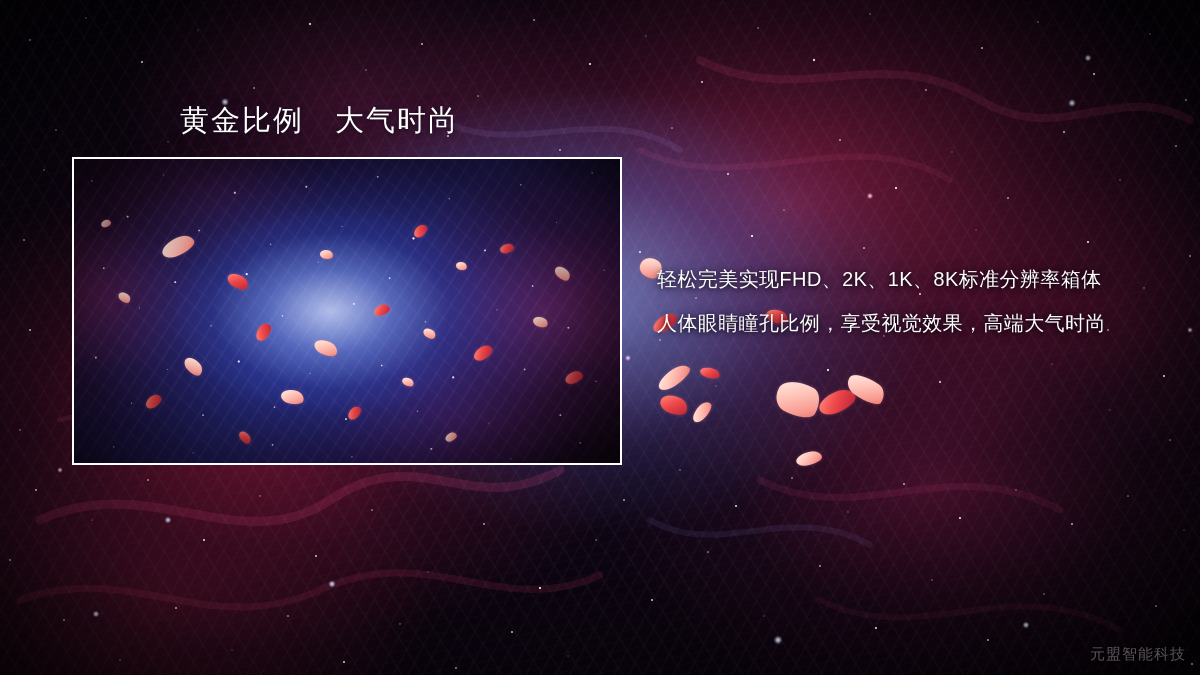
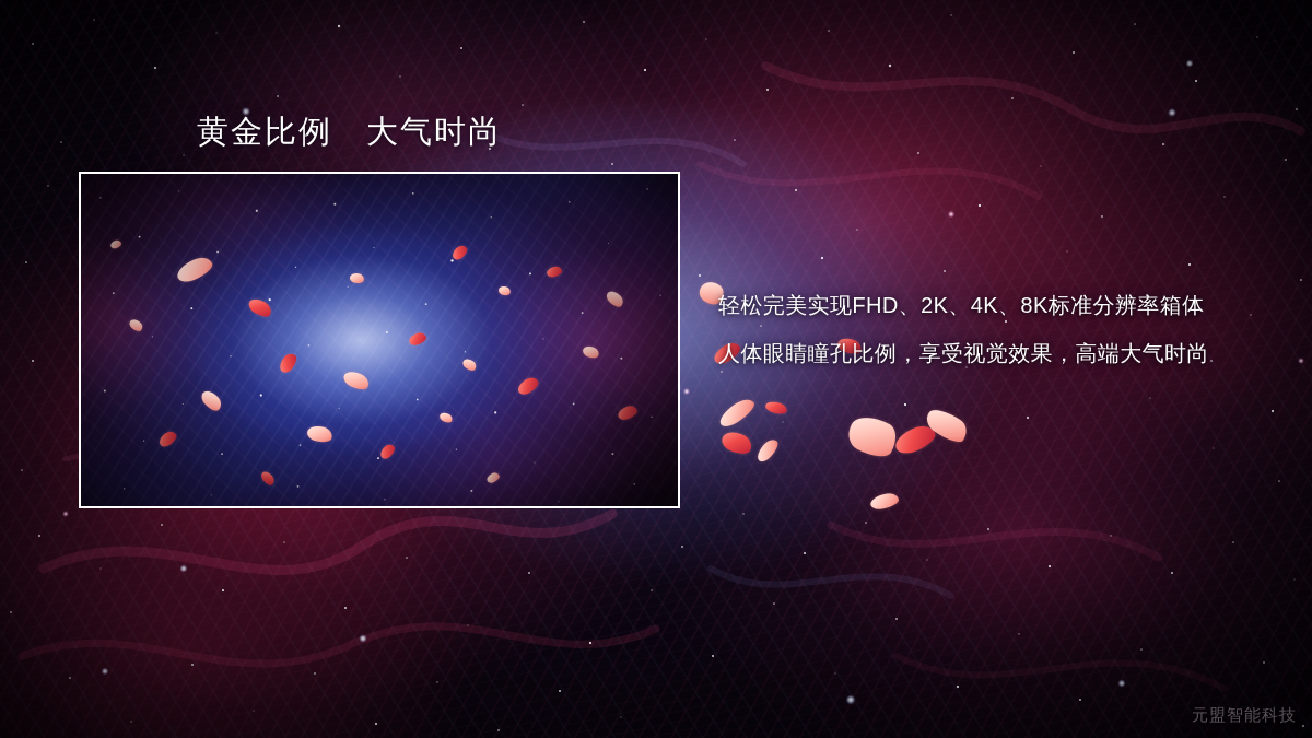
  黄金比例 大气时尚
- 轻松完美实现FHD、2K、1K、8K标准分辨率箱体
+ 轻松完美实现FHD、2K、4K、8K标准分辨率箱体
  人体眼睛瞳孔比例，享受视觉效果，高端大气时尚
  元盟智能科技
